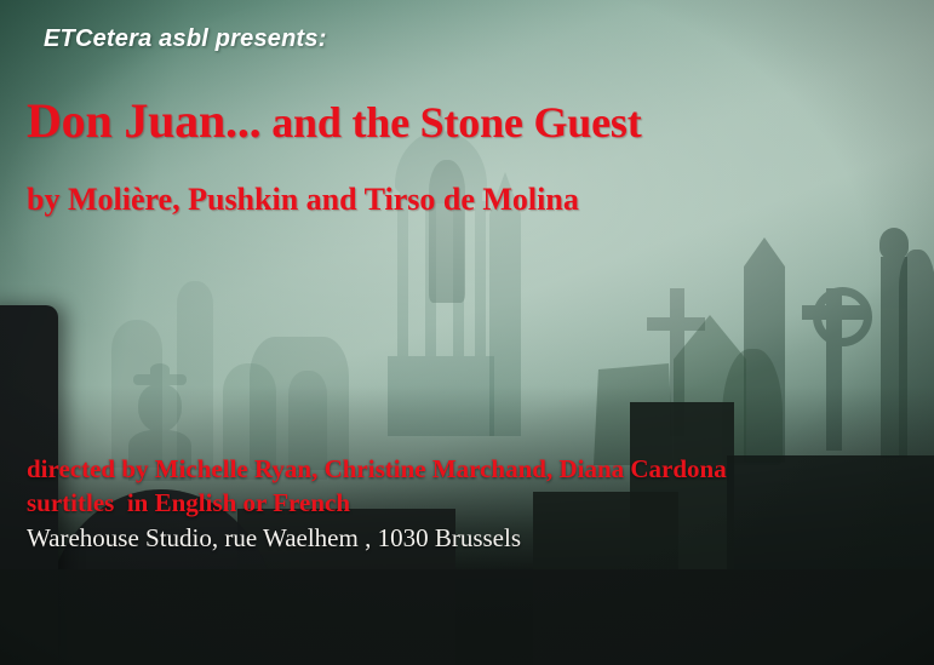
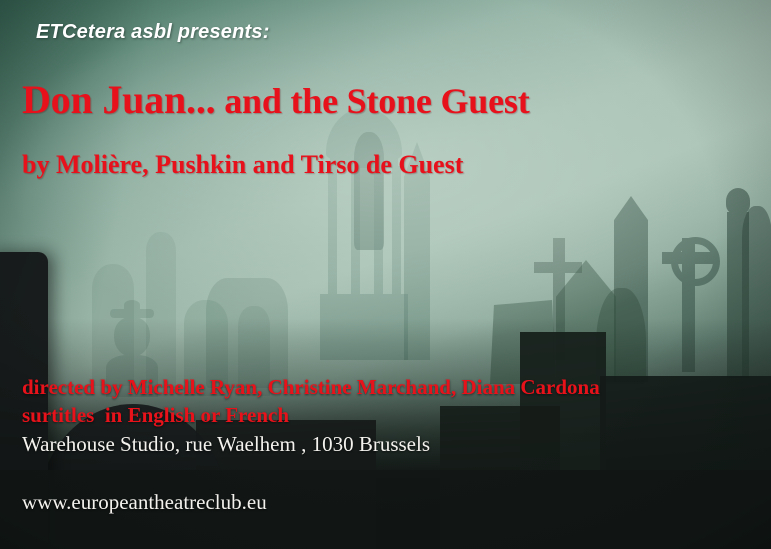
  ETCetera asbl presents:
  Don Juan... and the Stone Guest
- by Molière, Pushkin and Tirso de Molina
+ by Molière, Pushkin and Tirso de Guest
  directed by Michelle Ryan, Christine Marchand, Diana Cardona
  surtitles in English or French
  Warehouse Studio, rue Waelhem , 1030 Brussels
+ www.europeantheatreclub.eu
